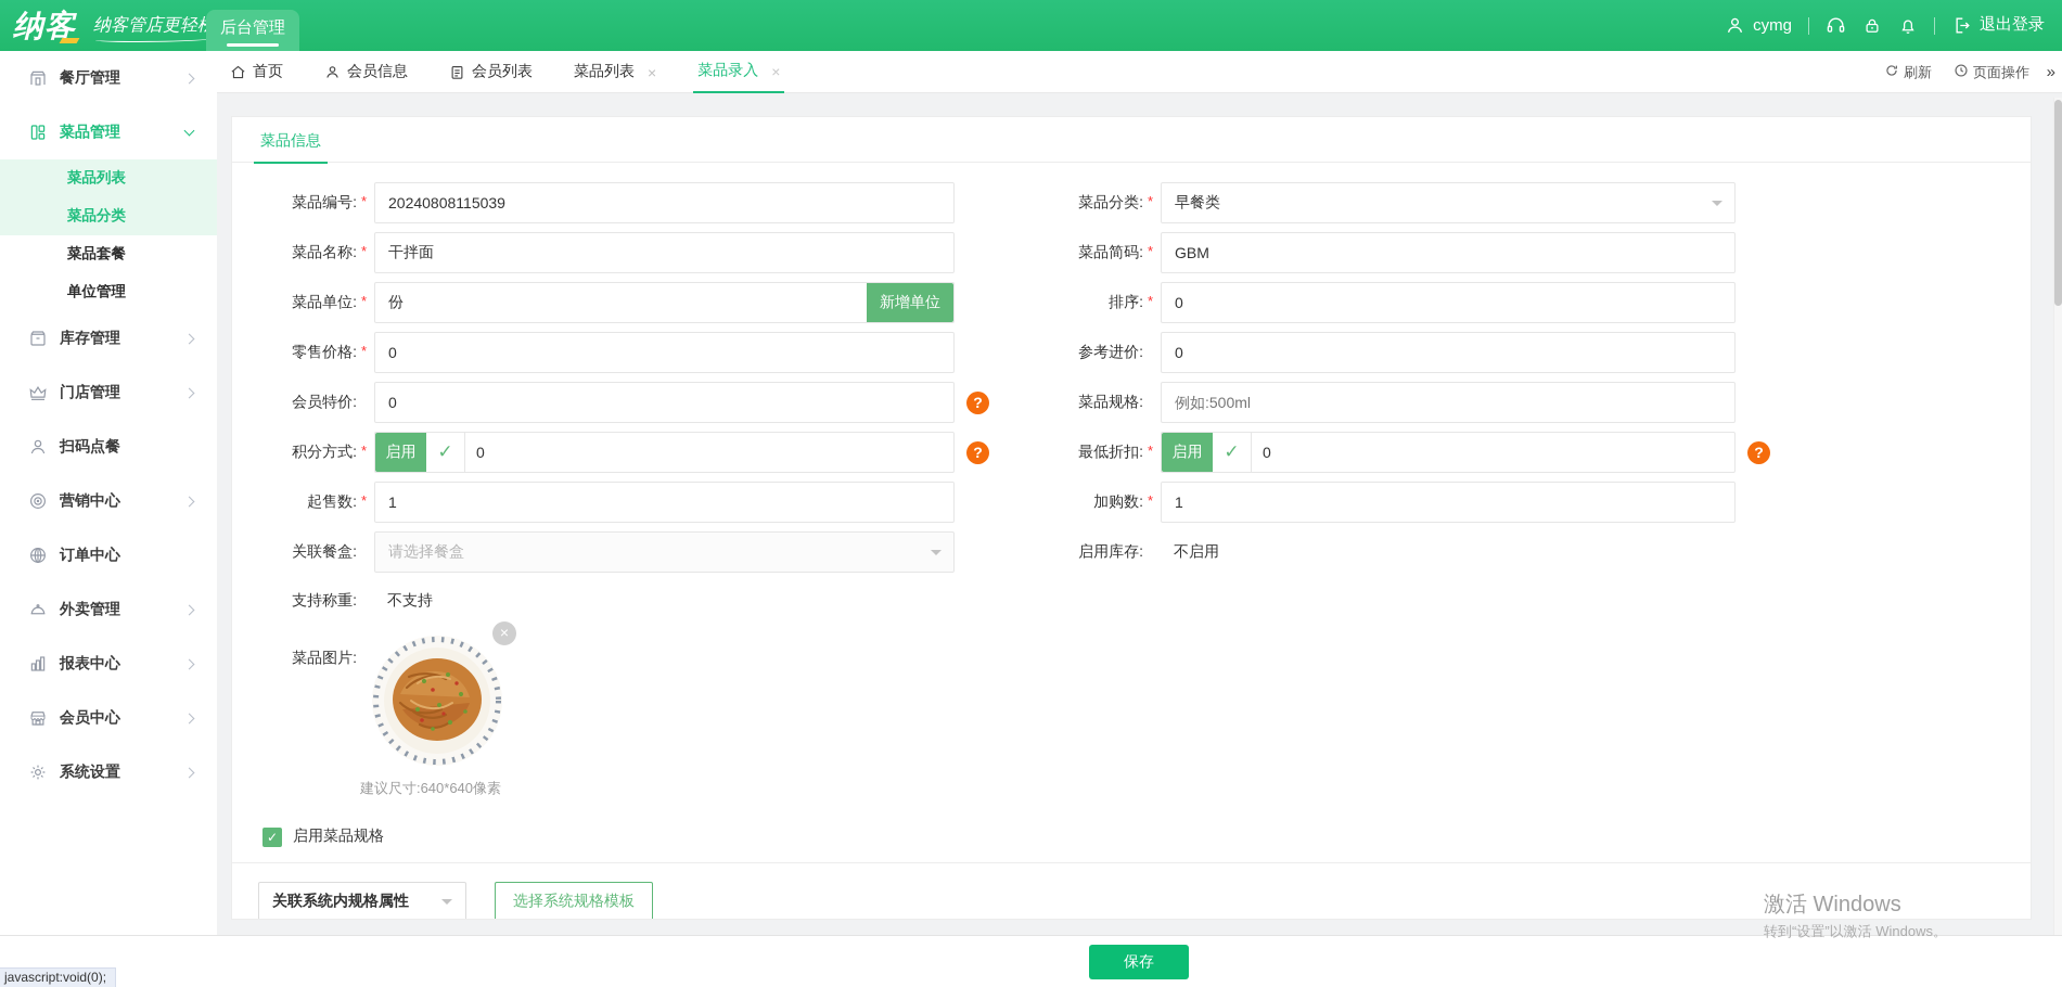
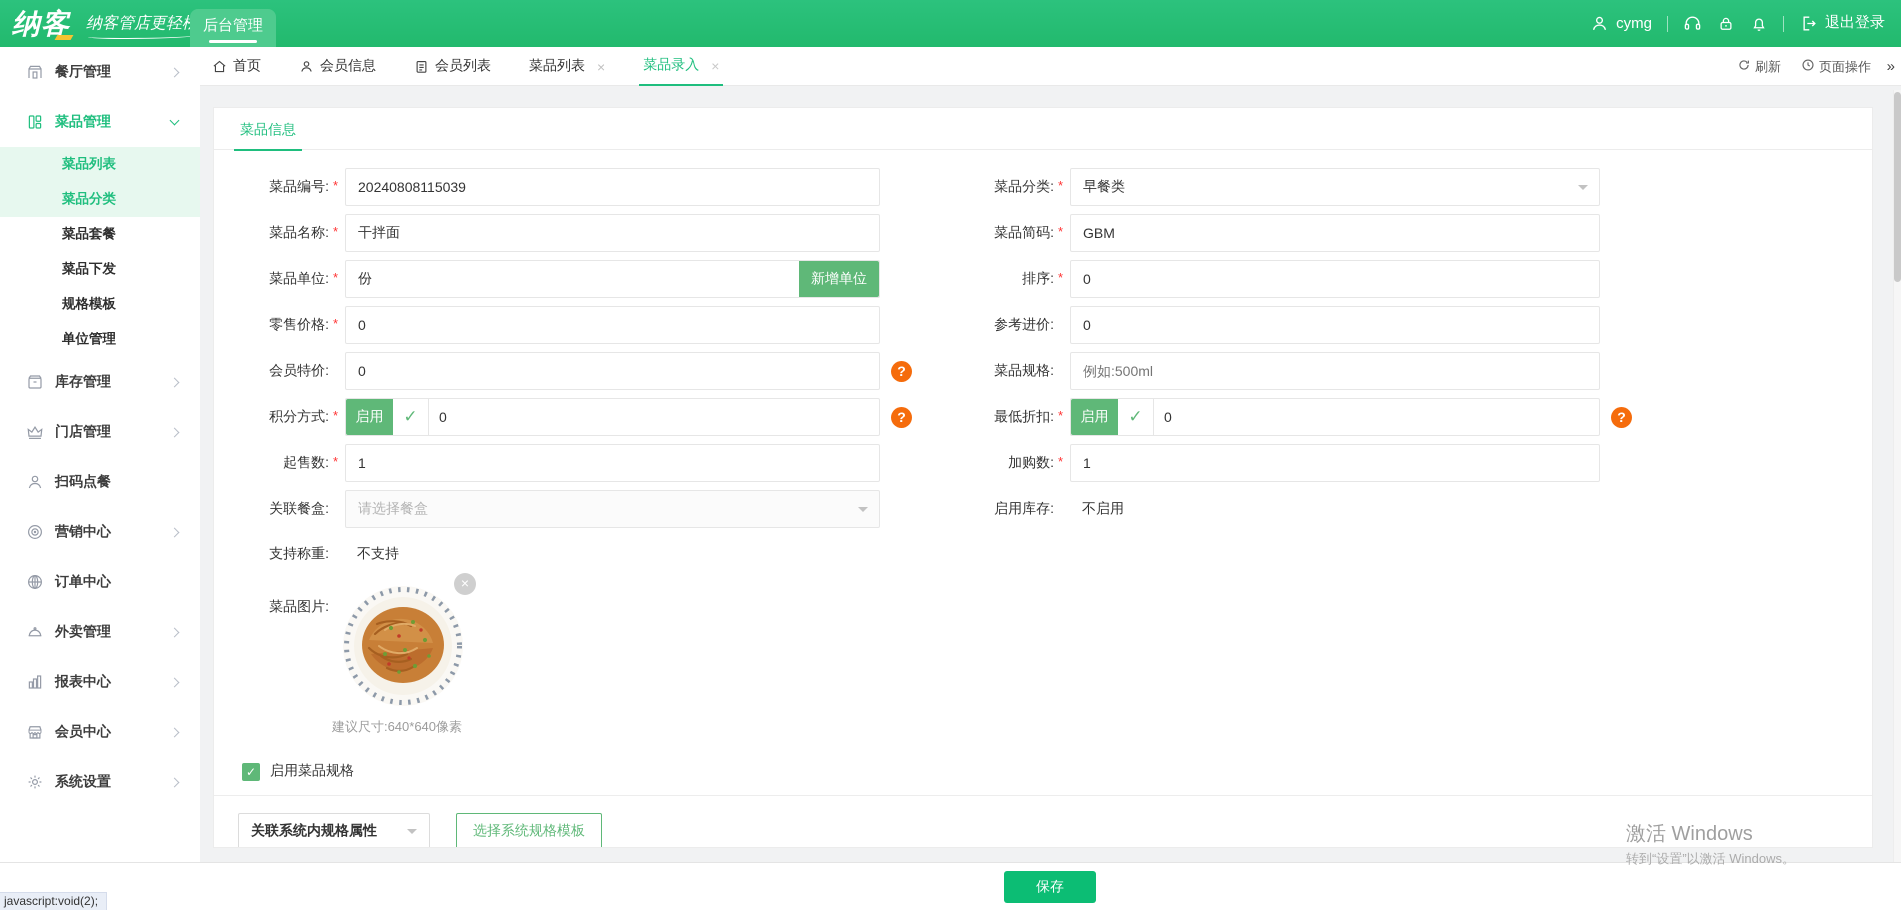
  纳客
  纳客管店更轻
  后台管理
  cymg
  退出登录
  首页
  会员信息
  会员列表
  菜品列表
  ×
  菜品录入
  ×
  刷新
  页面操作
  »
  餐厅管理
  菜品管理
  菜品列表
  菜品分类
  菜品套餐
+ 菜品下发
+ 规格模板
  单位管理
  库存管理
  门店管理
  扫码点餐
  营销中心
  订单中心
  外卖管理
  报表中心
  会员中心
  系统设置
  菜品信息
  菜品编号:
  *
  20240808115039
  菜品分类:
  *
  早餐类
  菜品名称:
  *
  干拌面
  菜品简码:
  *
  GBM
  菜品单位:
  *
  份
  新增单位
  排序:
  *
  0
  零售价格:
  *
  0
  参考进价:
  0
  会员特价:
  0
  ?
  菜品规格:
  例如:500ml
  积分方式:
  *
  启用
  ✓
  0
  ?
  最低折扣:
  *
  启用
  ✓
  0
  ?
  起售数:
  *
  1
  加购数:
  *
  1
  关联餐盒:
  请选择餐盒
  启用库存:
  不启用
  支持称重:
  不支持
  菜品图片:
  ×
  建议尺寸:640*640像素
  ✓
  启用菜品规格
  关联系统内规格属性
  选择系统规格模板
  保存
  激活 Windows
  转到“设置”以激活 Windows。
- javascript:void(0);
+ javascript:void(2);
